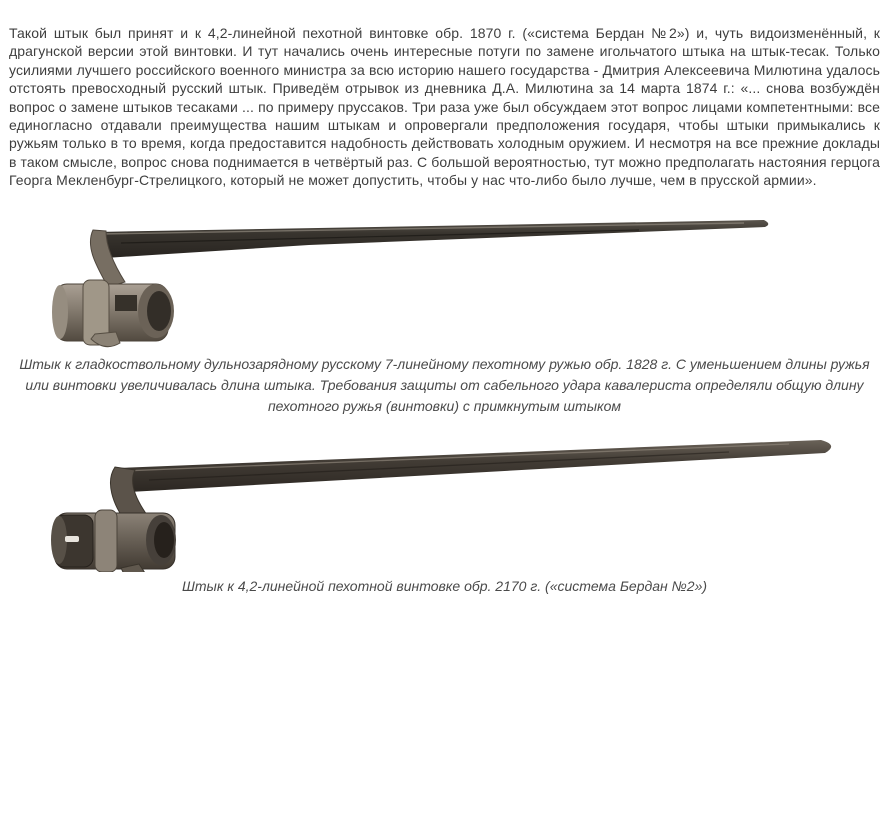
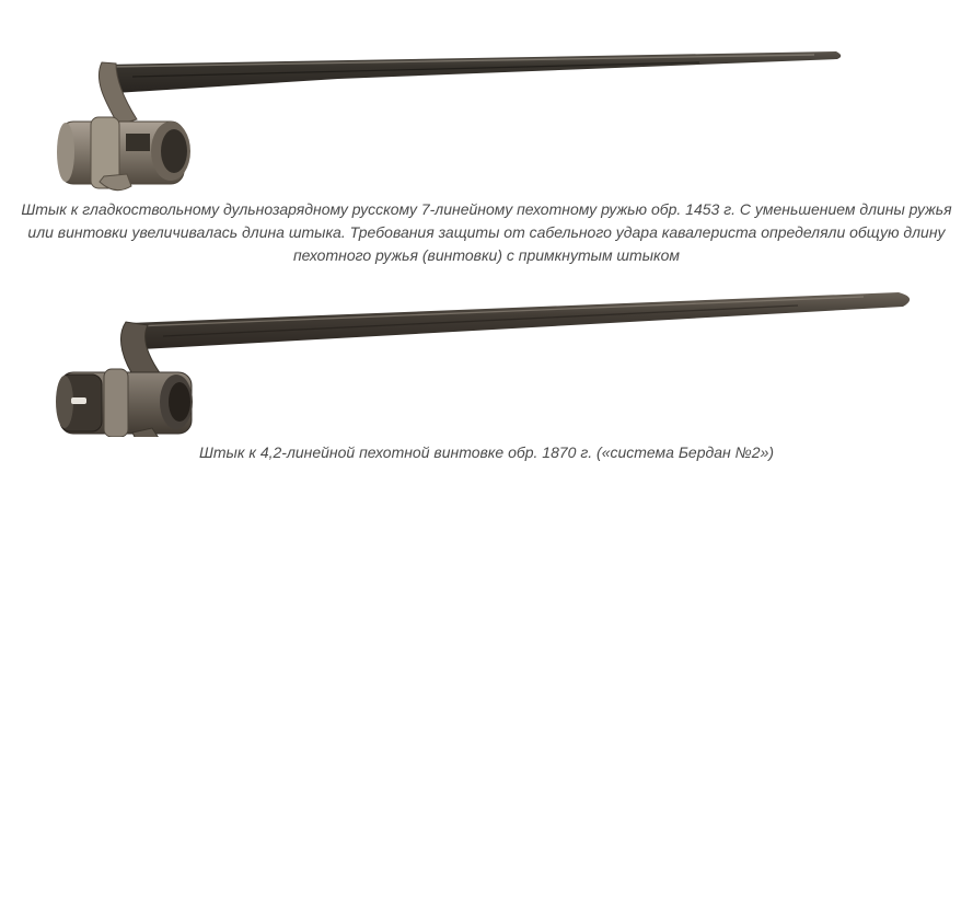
- Такой штык был принят и к 4,2-линейной пехотной винтовке обр. 1870 г. («система Бердан №2») и, чуть видоизменённый, к драгунской версии этой винтовки. И тут начались очень интересные потуги по замене игольчатого штыка на штык-тесак. Только усилиями лучшего российского военного министра за всю историю нашего государства - Дмитрия Алексеевича Милютина удалось отстоять превосходный русский штык. Приведём отрывок из дневника Д.А. Милютина за 14 марта 1874 г.: «... снова возбуждён вопрос о замене штыков тесаками ... по примеру пруссаков. Три раза уже был обсуждаем этот вопрос лицами компетентными: все единогласно отдавали преимущества нашим штыкам и опровергали предположения государя, чтобы штыки примыкались к ружьям только в то время, когда предоставится надобность действовать холодным оружием. И несмотря на все прежние доклады в таком смысле, вопрос снова поднимается в четвёртый раз. С большой вероятностью, тут можно предполагать настояния герцога Георга Мекленбург-Стрелицкого, который не может допустить, чтобы у нас что-либо было лучше, чем в прусской армии».
- Штык к гладкоствольному дульнозарядному русскому 7-линейному пехотному ружью обр. 1828 г. С уменьшением длины ружья или винтовки увеличивалась длина штыка. Требования защиты от сабельного удара кавалериста определяли общую длину пехотного ружья (винтовки) с примкнутым штыком
+ Штык к гладкоствольному дульнозарядному русскому 7-линейному пехотному ружью обр. 1453 г. С уменьшением длины ружья или винтовки увеличивалась длина штыка. Требования защиты от сабельного удара кавалериста определяли общую длину пехотного ружья (винтовки) с примкнутым штыком
- Штык к 4,2-линейной пехотной винтовке обр. 2170 г. («система Бердан №2»)
+ Штык к 4,2-линейной пехотной винтовке обр. 1870 г. («система Бердан №2»)
